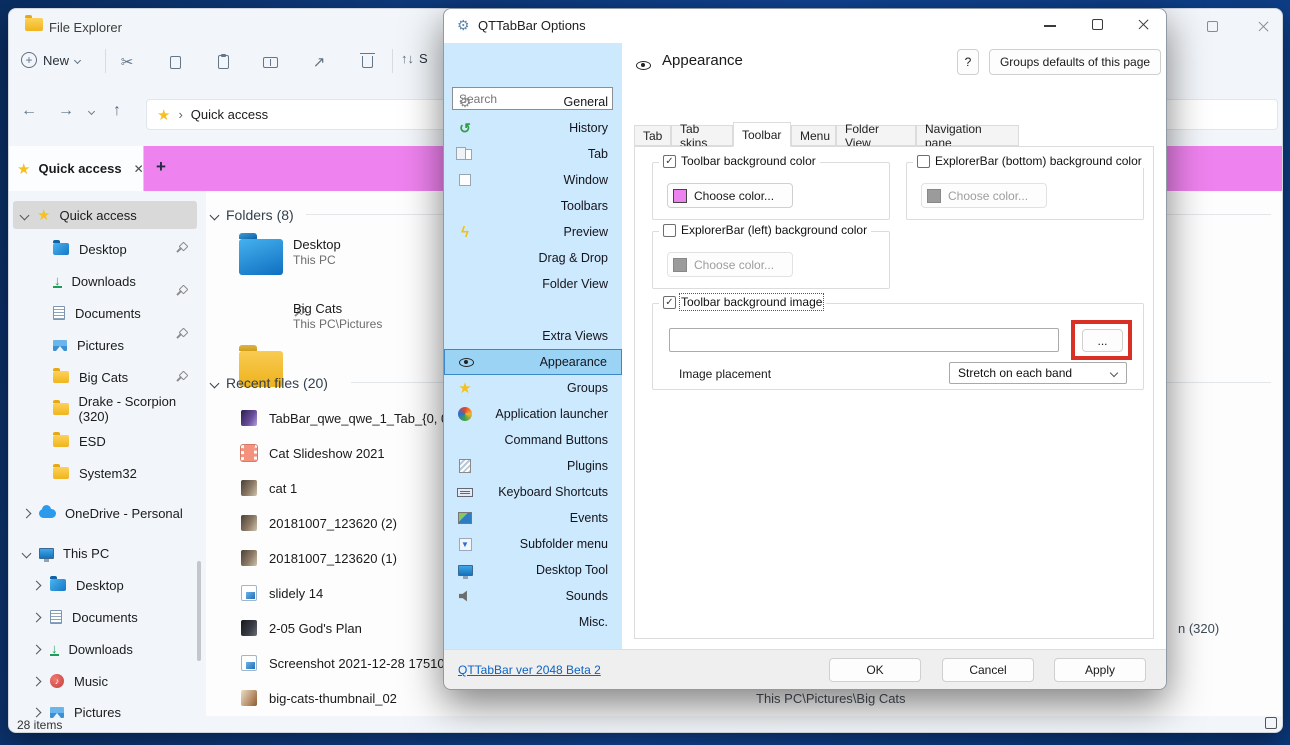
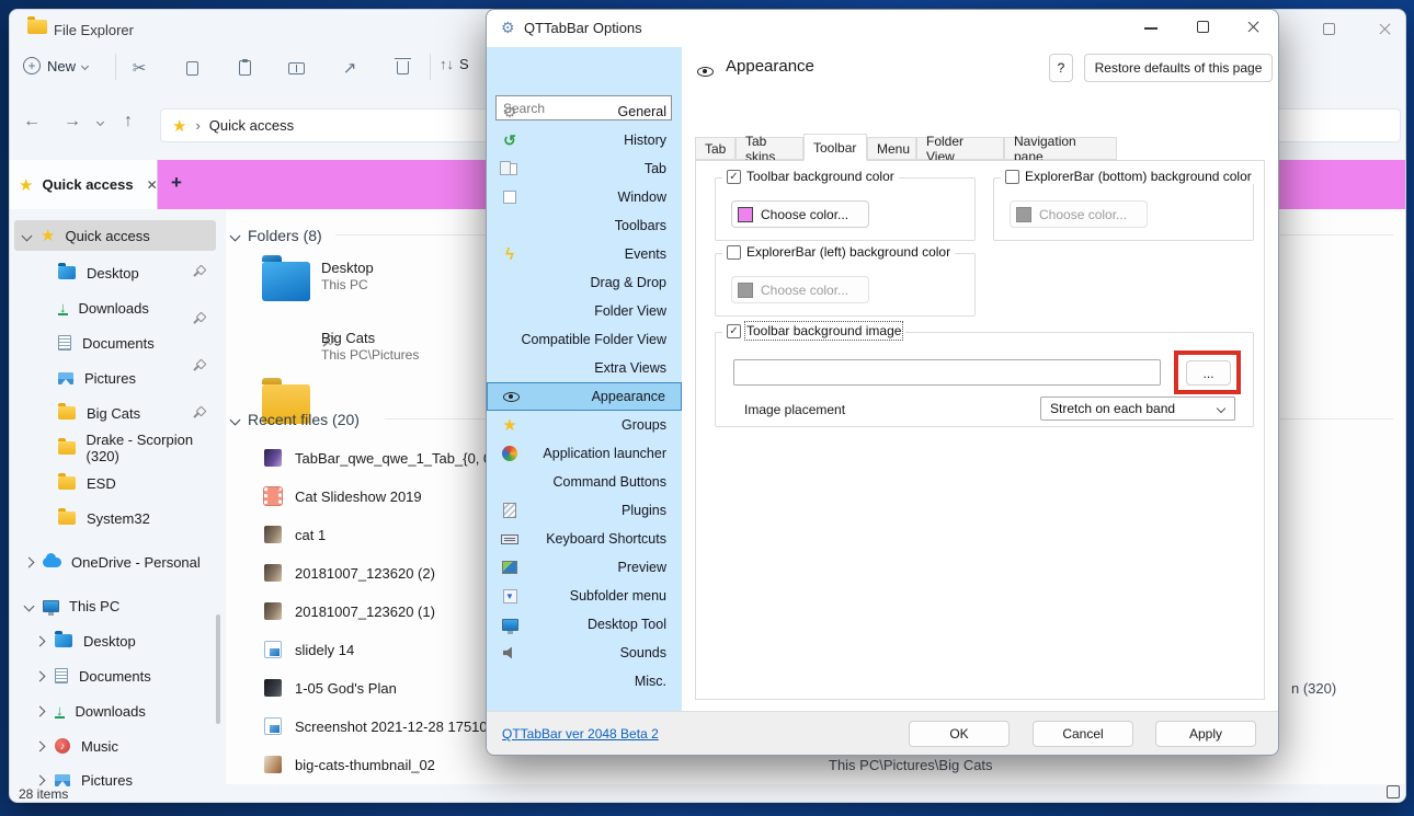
  File Explorer
  +
  New
  ✂
  ↗
  ↑↓
  S
  ←
  →
  ↑
  ★
  ›
  Quick access
  ★
  Quick access
  ✕
  +
  ★
  Quick access
  Desktop
  ↓
  Downloads
  Documents
  Pictures
  Big Cats
  Drake - Scorpion (320)
  ESD
  System32
  OneDrive - Personal
  This PC
  Desktop
  Documents
  ↓
  Downloads
  ♪
  Music
  Pictures
  Folders (8)
  Desktop
  This PC
  Big Cats
  This PC\Pictures
  Recent files (20)
  TabBar_qwe_qwe_1_Tab_{0,
- Cat Slideshow 2021
+ Cat Slideshow 2019
  cat 1
  20181007_123620 (2)
  20181007_123620 (1)
  slidely 14
- 2-05 God's Plan
+ 1-05 God's Plan
  Screenshot 2021-12-28 17510
  big-cats-thumbnail_02
  n (320)
  This PC\Pictures\Big Cats
  28 items
  ⚙
  QTTabBar Options
  Search
  ⚙
  General
  ↺
  History
  Tab
  Window
  Toolbars
  ϟ
- Preview
+ Events
  Drag & Drop
  Folder View
+ Compatible Folder View
  Extra Views
  Appearance
  ★
  Groups
  Application launcher
  Command Buttons
  Plugins
  Keyboard Shortcuts
- Events
+ Preview
  ▼
  Subfolder menu
  Desktop Tool
  Sounds
  Misc.
  Appearance
  ?
- Groups defaults of this page
+ Restore defaults of this page
  Tab
  Tab skins
  Toolbar
  Menu
  Folder View
  Navigation pane
  ✓
  Toolbar background color
  Choose color...
  ExplorerBar (bottom) background color
  Choose color...
  ExplorerBar (left) background color
  Choose color...
  ✓
  Toolbar background image
  ...
  Image placement
  Stretch on each band
  QTTabBar ver 2048 Beta 2
  OK
  Cancel
  Apply
